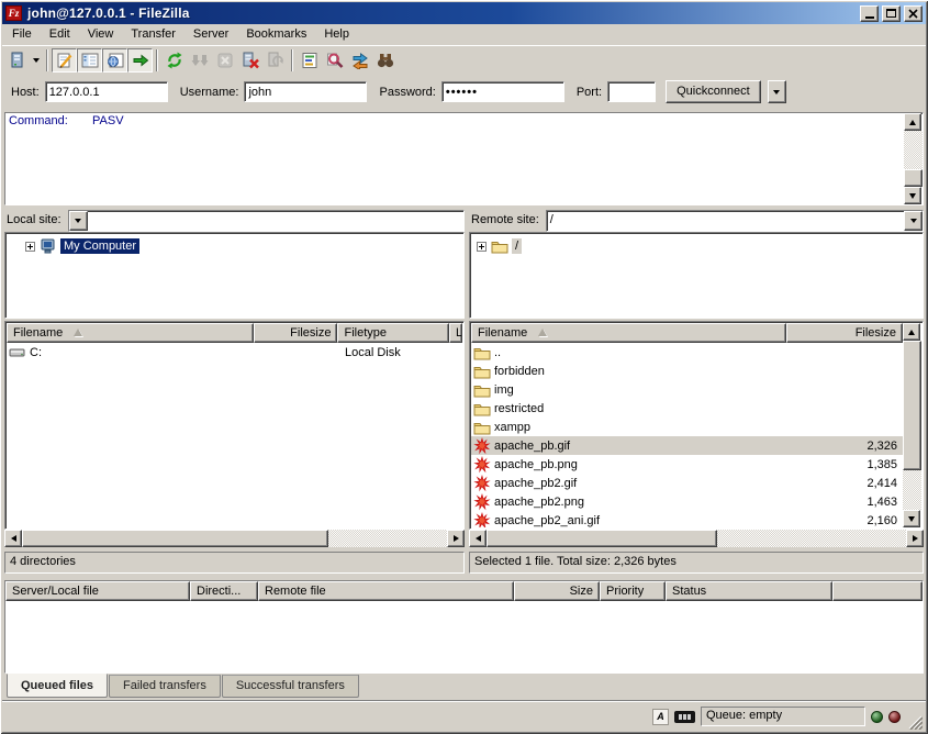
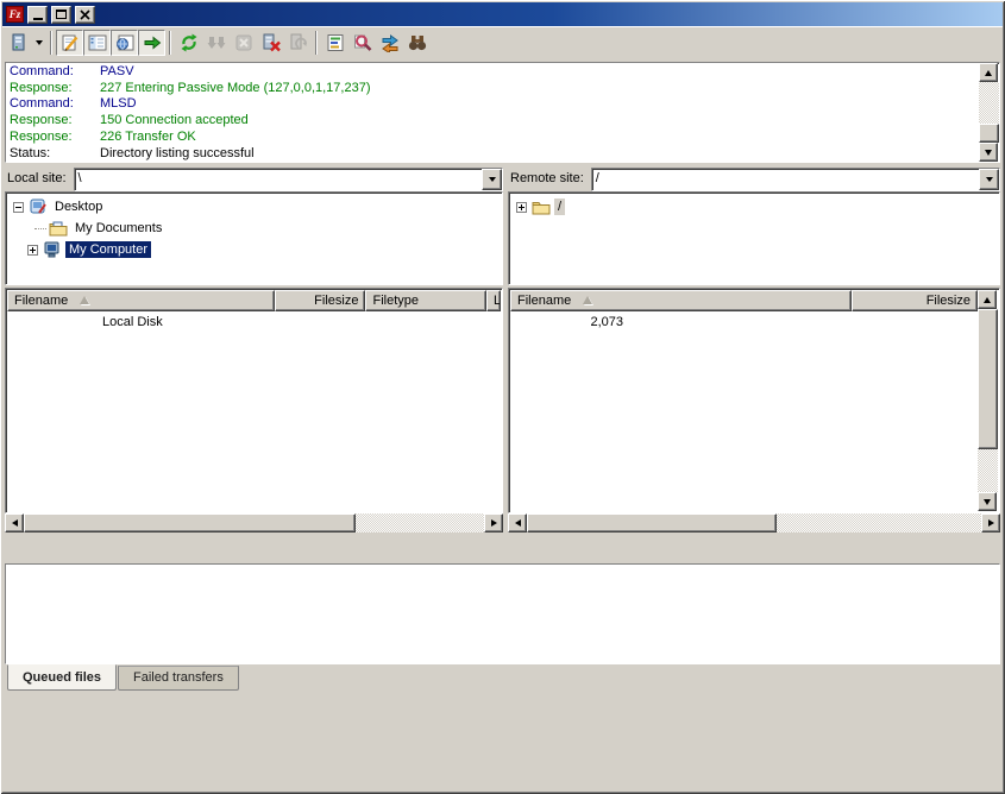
  Fz
- john@127.0.0.1 - FileZilla
- File
- Edit
- View
- Transfer
- Server
- Bookmarks
- Help
- Host:
- 127.0.0.1
- Username:
- john
- Password:
- ••••••
- Port:
- Quickconnect
  Command: PASV
+ Response: 227 Entering Passive Mode (127,0,0,1,17,237)
+ Command: MLSD
+ Response: 150 Connection accepted
+ Response: 226 Transfer OK
+ Status: Directory listing successful
  Local site:
+ \
+ Desktop
+ My Documents
  My Computer
  Filename
  Filesize
  Filetype
  L
- C:
  Local Disk
- 4 directories
  Remote site:
  /
  /
  Filename
  Filesize
- ..
- forbidden
- img
- restricted
- xampp
- apache_pb.gif
- 2,326
- apache_pb.png
- 1,385
- apache_pb2.gif
- 2,414
- apache_pb2.png
- 1,463
+ 2,073
- apache_pb2_ani.gif
- 2,160
- Selected 1 file. Total size: 2,326 bytes
- Server/Local file
- Directi...
- Remote file
- Size
- Priority
- Status
  Queued files
  Failed transfers
- Successful transfers
- A
- Queue: empty
